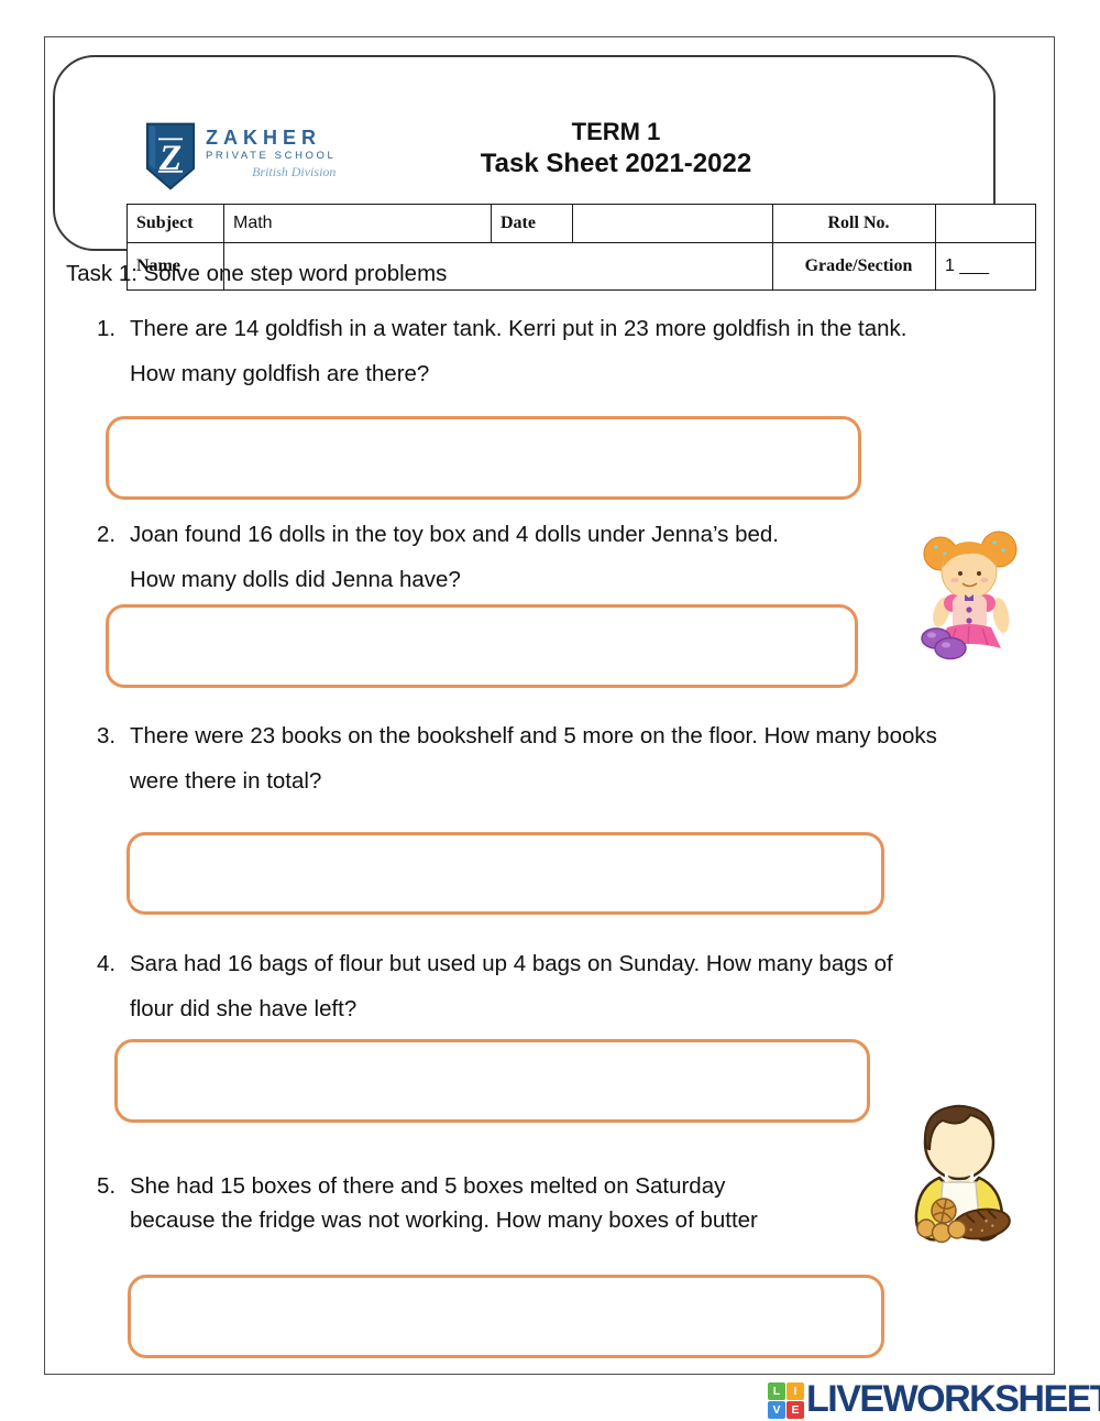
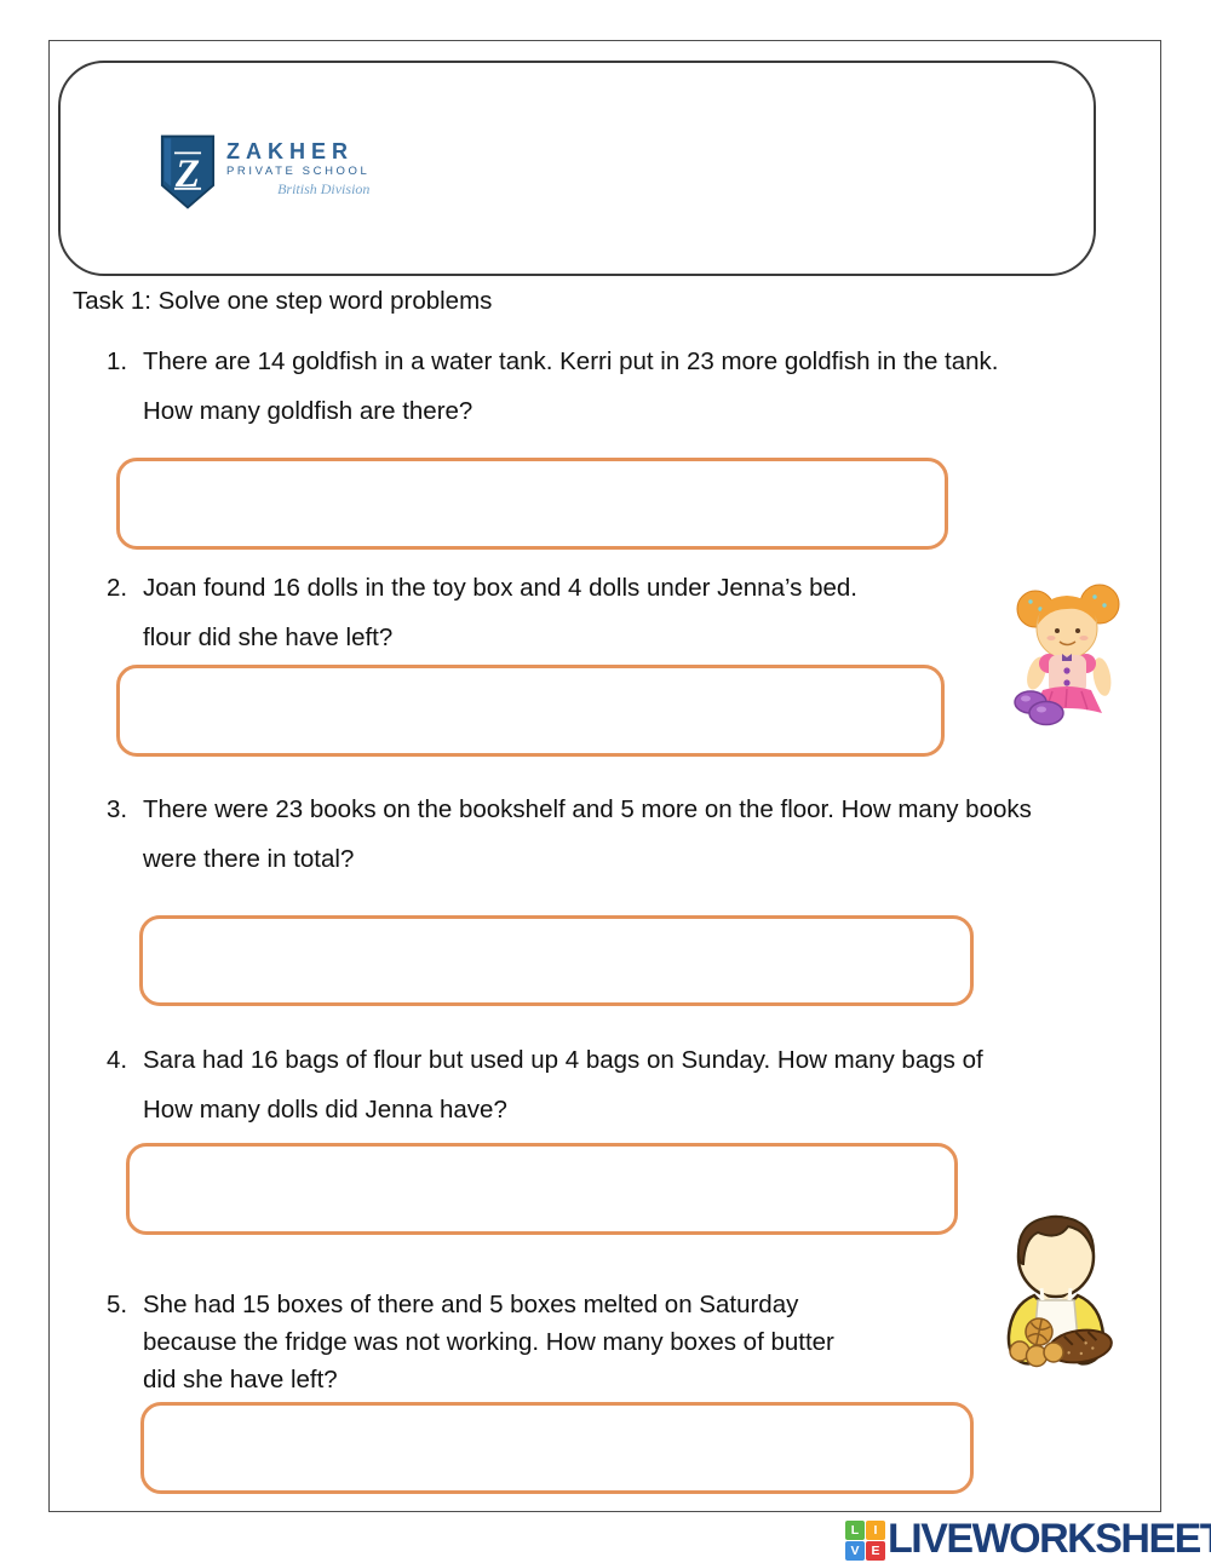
  Z
  ZAKHER
  PRIVATE SCHOOL
  British Division
- TERM 1
- Task Sheet 2021-2022
- Subject	Math	Date		Roll No.
- Name		Grade/Section	1 ___
  Task 1: Solve one step word problems
  1.
  There are 14 goldfish in a water tank. Kerri put in 23 more goldfish in the tank.
  How many goldfish are there?
  2.
  Joan found 16 dolls in the toy box and 4 dolls under Jenna’s bed.
- How many dolls did Jenna have?
+ flour did she have left?
  3.
  There were 23 books on the bookshelf and 5 more on the floor. How many books
  were there in total?
  4.
  Sara had 16 bags of flour but used up 4 bags on Sunday. How many bags of
- flour did she have left?
+ How many dolls did Jenna have?
  5.
  She had 15 boxes of there and 5 boxes melted on Saturday
  because the fridge was not working. How many boxes of butter
+ did she have left?
  L
  I
  V
  E
  LIVEWORKSHEE
